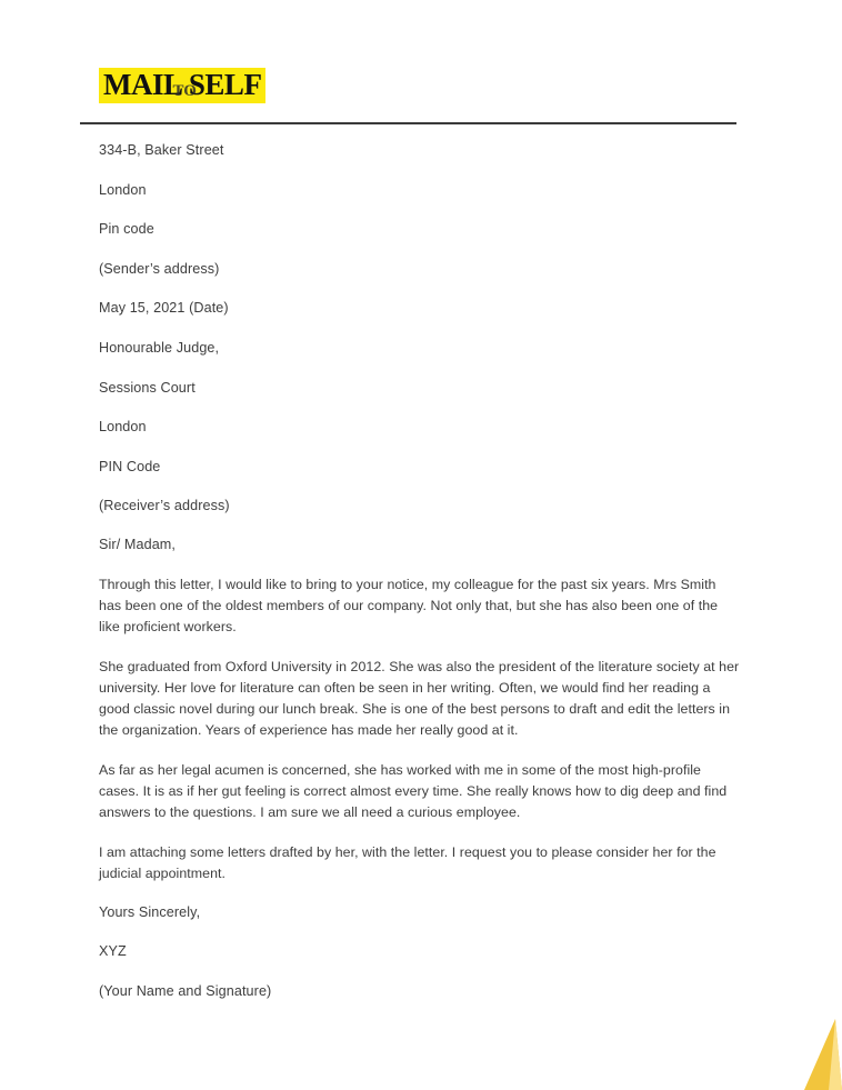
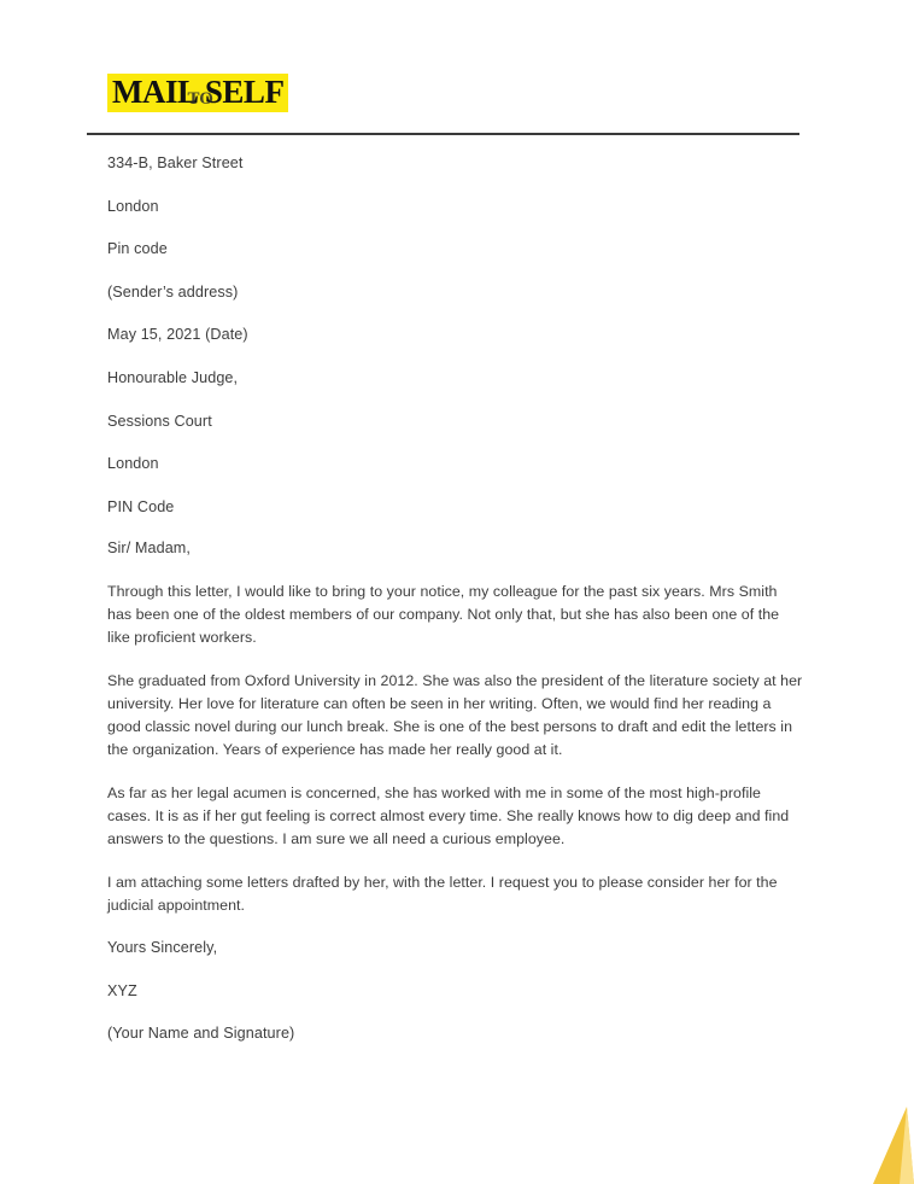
  MAIL
  TO
  SELF
  334-B, Baker Street
  London
  Pin code
  (Sender’s address)
  May 15, 2021 (Date)
  Honourable Judge,
  Sessions Court
  London
  PIN Code
- (Receiver’s address)
  Sir/ Madam,
  Through this letter, I would like to bring to your notice, my colleague for the past six years. Mrs Smith has been one of the oldest members of our company. Not only that, but she has also been one of the like proficient workers.
  She graduated from Oxford University in 2012. She was also the president of the literature society at her university. Her love for literature can often be seen in her writing. Often, we would find her reading a good classic novel during our lunch break. She is one of the best persons to draft and edit the letters in the organization. Years of experience has made her really good at it.
  As far as her legal acumen is concerned, she has worked with me in some of the most high-profile cases. It is as if her gut feeling is correct almost every time. She really knows how to dig deep and find answers to the questions. I am sure we all need a curious employee.
  I am attaching some letters drafted by her, with the letter. I request you to please consider her for the judicial appointment.
  Yours Sincerely,
  XYZ
  (Your Name and Signature)
